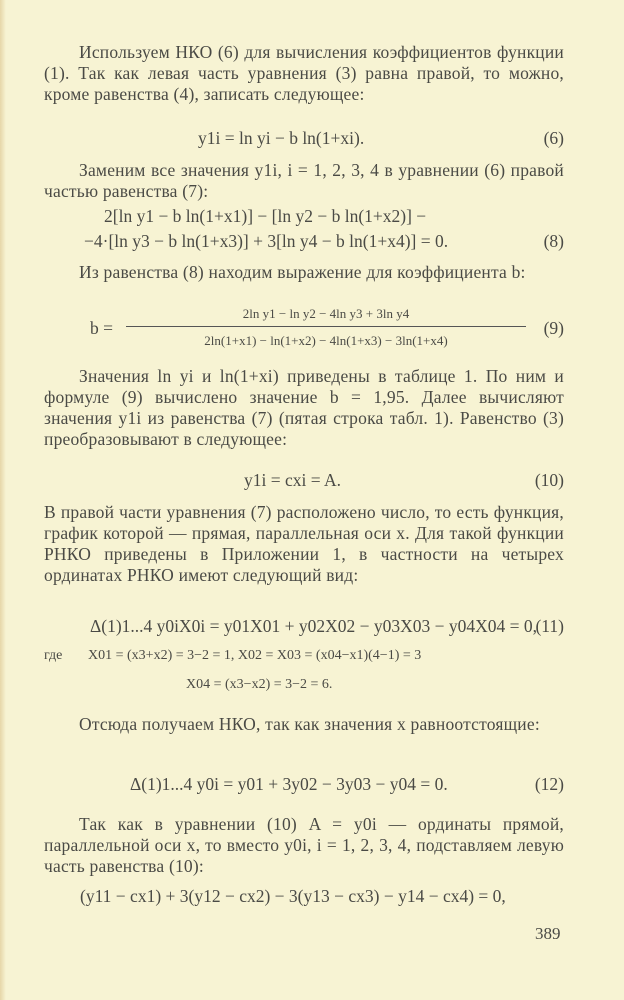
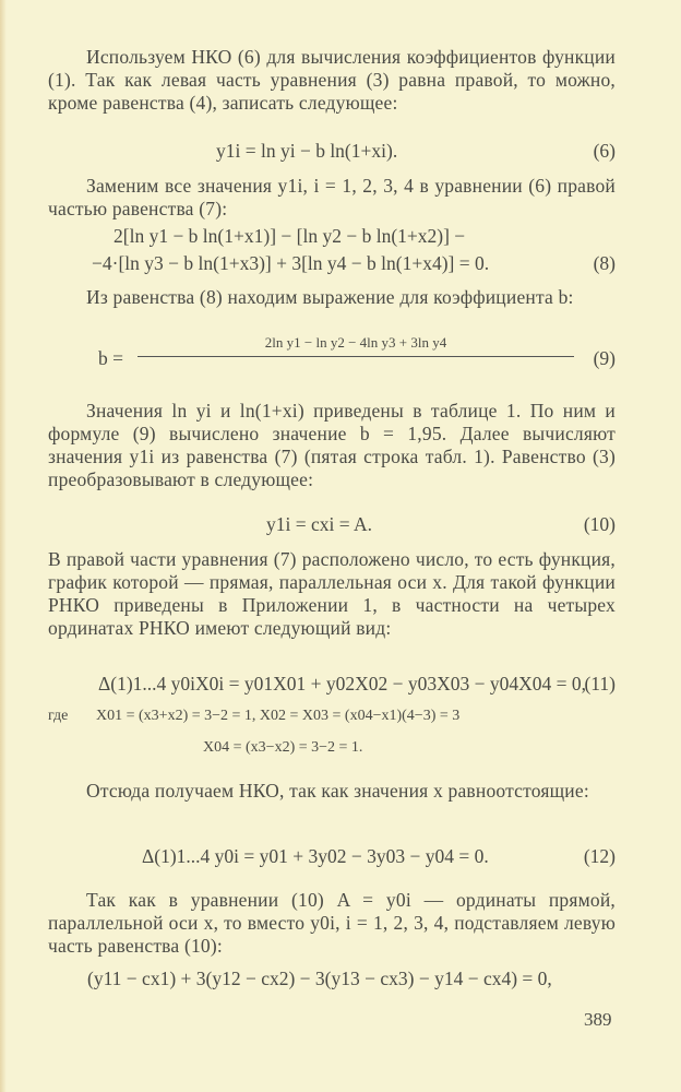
  Используем НКО (6) для вычисления коэффициентов функции (1). Так как левая часть уравнения (3) равна правой, то можно, кроме равенства (4), записать следующее:
  y1i = ln yi − b ln(1+xi).
  (6)
  Заменим все значения y1i, i = 1, 2, 3, 4 в уравнении (6) правой частью равенства (7):
  2[ln y1 − b ln(1+x1)] − [ln y2 − b ln(1+x2)] −
  −4·[ln y3 − b ln(1+x3)] + 3[ln y4 − b ln(1+x4)] = 0.
  (8)
  Из равенства (8) находим выражение для коэффициента b:
  b =
  2ln y1 − ln y2 − 4ln y3 + 3ln y4
- 2ln(1+x1) − ln(1+x2) − 4ln(1+x3) − 3ln(1+x4)
  (9)
  Значения ln yi и ln(1+xi) приведены в таблице 1. По ним и формуле (9) вычислено значение b = 1,95. Далее вычисляют значения y1i из равенства (7) (пятая строка табл. 1). Равенство (3) преобразовывают в следующее:
  y1i = cxi = A.
  (10)
  В правой части уравнения (7) расположено число, то есть функция, график которой — прямая, параллельная оси x. Для такой функции РНКО приведены в Приложении 1, в частности на четырех ординатах РНКО имеют следующий вид:
  Δ(1)1...4 y0iX0i = y01X01 + y02X02 − y03X03 − y04X04 = 0,
  (11)
  где
- X01 = (x3+x2) = 3−2 = 1, X02 = X03 = (x04−x1)(4−1) = 3
+ X01 = (x3+x2) = 3−2 = 1, X02 = X03 = (x04−x1)(4−3) = 3
- X04 = (x3−x2) = 3−2 = 6.
+ X04 = (x3−x2) = 3−2 = 1.
  Отсюда получаем НКО, так как значения x равноотстоящие:
  Δ(1)1...4 y0i = y01 + 3y02 − 3y03 − y04 = 0.
  (12)
  Так как в уравнении (10) A = y0i — ординаты прямой, параллельной оси x, то вместо y0i, i = 1, 2, 3, 4, подставляем левую часть равенства (10):
  (y11 − cx1) + 3(y12 − cx2) − 3(y13 − cx3) − y14 − cx4) = 0,
  389
